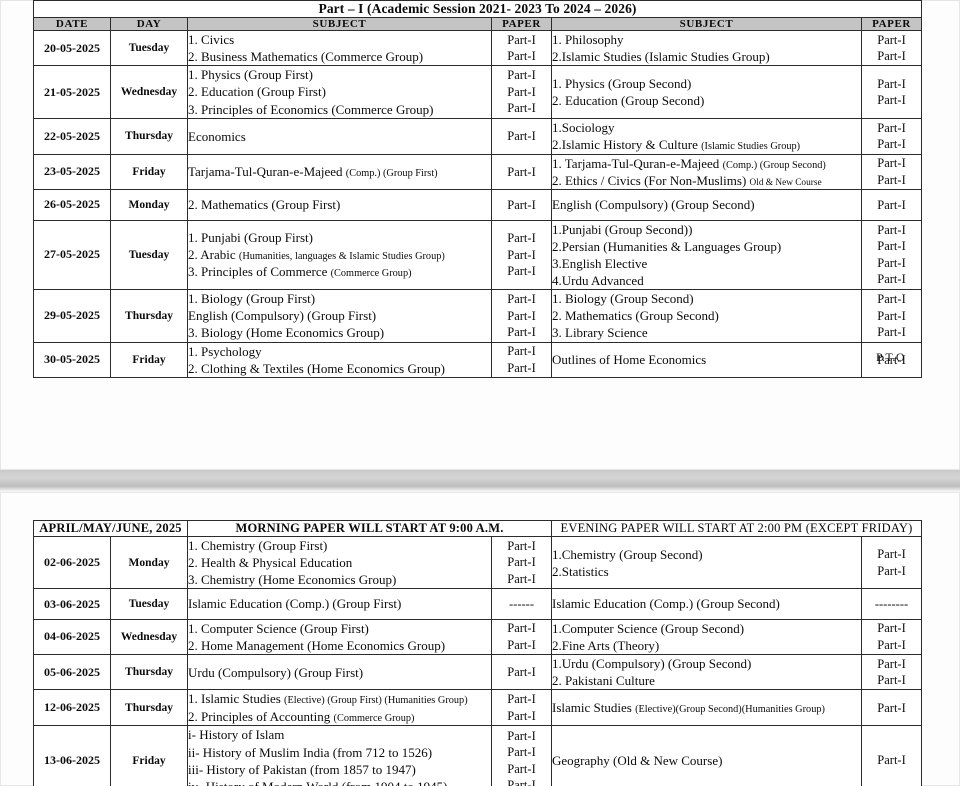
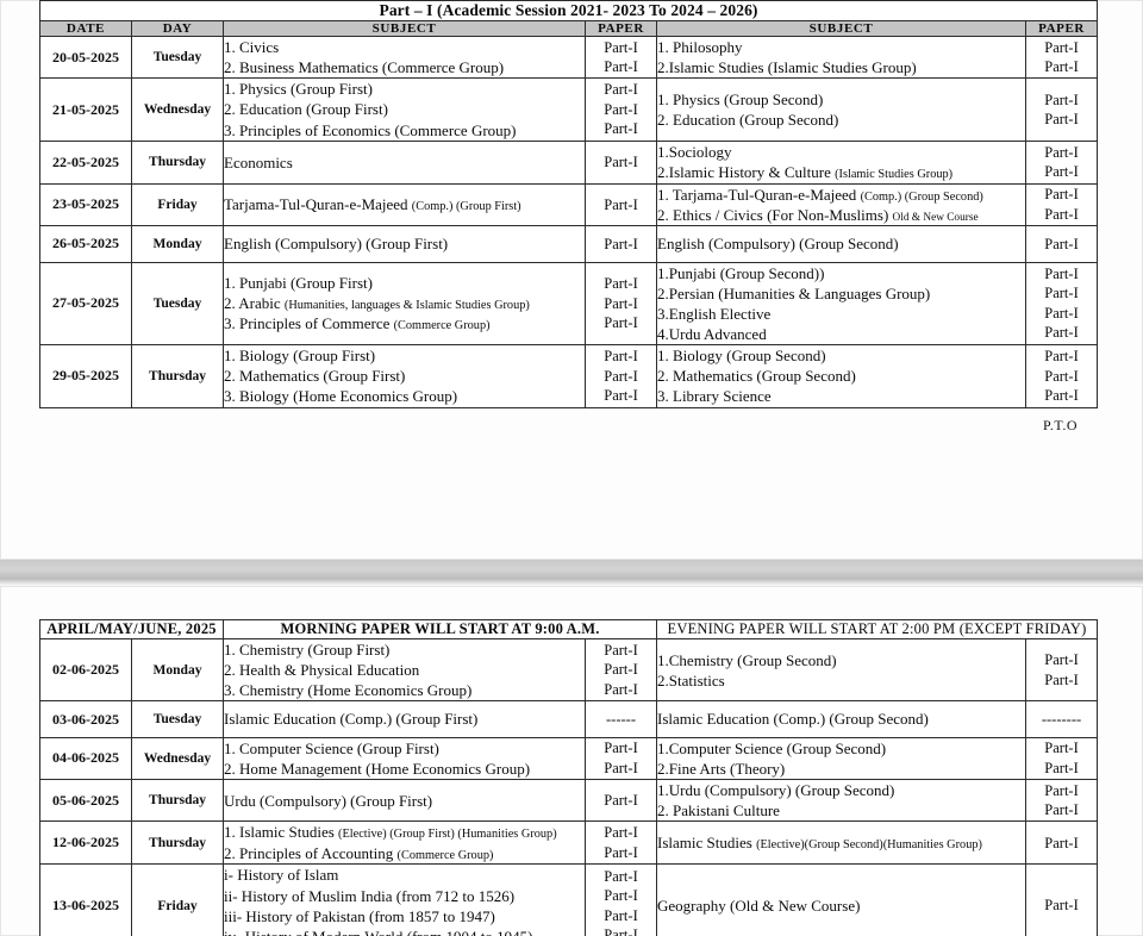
  Part – I (Academic Session 2021- 2023 To 2024 – 2026)
  DATE	DAY	SUBJECT	PAPER	SUBJECT	PAPER
  20-05-2025	Tuesday	1. Civics2. Business Mathematics (Commerce Group)	Part-IPart-I	1. Philosophy2.Islamic Studies (Islamic Studies Group)	Part-IPart-I
  21-05-2025	Wednesday	1. Physics (Group First)2. Education (Group First)3. Principles of Economics (Commerce Group)	Part-IPart-IPart-I	1. Physics (Group Second)2. Education (Group Second)	Part-IPart-I
  22-05-2025	Thursday	Economics	Part-I	1.Sociology2.Islamic History & Culture (Islamic Studies Group)	Part-IPart-I
  23-05-2025	Friday	Tarjama-Tul-Quran-e-Majeed (Comp.) (Group First)	Part-I	1. Tarjama-Tul-Quran-e-Majeed (Comp.) (Group Second)2. Ethics / Civics (For Non-Muslims) Old & New Course	Part-IPart-I
- 26-05-2025	Monday	2. Mathematics (Group First)	Part-I	English (Compulsory) (Group Second)	Part-I
+ 26-05-2025	Monday	English (Compulsory) (Group First)	Part-I	English (Compulsory) (Group Second)	Part-I
  27-05-2025	Tuesday	1. Punjabi (Group First)2. Arabic (Humanities, languages & Islamic Studies Group)3. Principles of Commerce (Commerce Group)	Part-IPart-IPart-I	1.Punjabi (Group Second))2.Persian (Humanities & Languages Group)3.English Elective4.Urdu Advanced	Part-IPart-IPart-IPart-I
- 29-05-2025	Thursday	1. Biology (Group First)English (Compulsory) (Group First)3. Biology (Home Economics Group)	Part-IPart-IPart-I	1. Biology (Group Second)2. Mathematics (Group Second)3. Library Science	Part-IPart-IPart-I
+ 29-05-2025	Thursday	1. Biology (Group First)2. Mathematics (Group First)3. Biology (Home Economics Group)	Part-IPart-IPart-I	1. Biology (Group Second)2. Mathematics (Group Second)3. Library Science	Part-IPart-IPart-I
- 30-05-2025	Friday	1. Psychology2. Clothing & Textiles (Home Economics Group)	Part-IPart-I	Outlines of Home Economics	Part-I
  P.T.O
  APRIL/MAY/JUNE, 2025	MORNING PAPER WILL START AT 9:00 A.M.	EVENING PAPER WILL START AT 2:00 PM (EXCEPT FRIDAY)
  02-06-2025	Monday	1. Chemistry (Group First)2. Health & Physical Education3. Chemistry (Home Economics Group)	Part-IPart-IPart-I	1.Chemistry (Group Second)2.Statistics	Part-IPart-I
  03-06-2025	Tuesday	Islamic Education (Comp.) (Group First)	------	Islamic Education (Comp.) (Group Second)	--------
  04-06-2025	Wednesday	1. Computer Science (Group First)2. Home Management (Home Economics Group)	Part-IPart-I	1.Computer Science (Group Second) 2.Fine Arts (Theory)	Part-IPart-I
  05-06-2025	Thursday	Urdu (Compulsory) (Group First)	Part-I	1.Urdu (Compulsory) (Group Second)2. Pakistani Culture	Part-IPart-I
  12-06-2025	Thursday	1. Islamic Studies (Elective) (Group First) (Humanities Group)2. Principles of Accounting (Commerce Group)	Part-IPart-I	Islamic Studies (Elective)(Group Second)(Humanities Group)	Part-I
  13-06-2025	Friday	i- History of Islamii- History of Muslim India (from 712 to 1526)iii- History of Pakistan (from 1857 to 1947)	Part-IPart-IPart-IPart-I	Geography (Old & New Course)	Part-I
